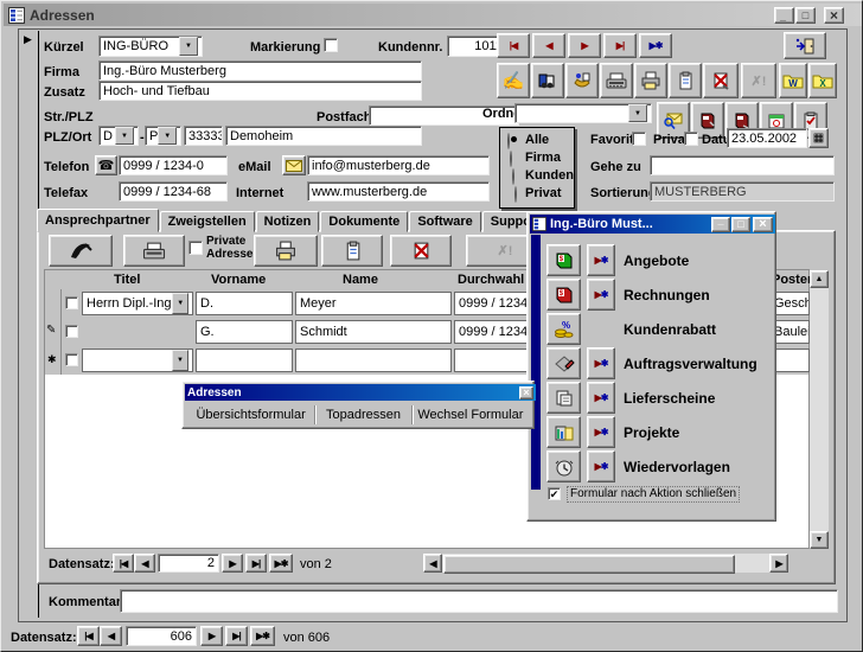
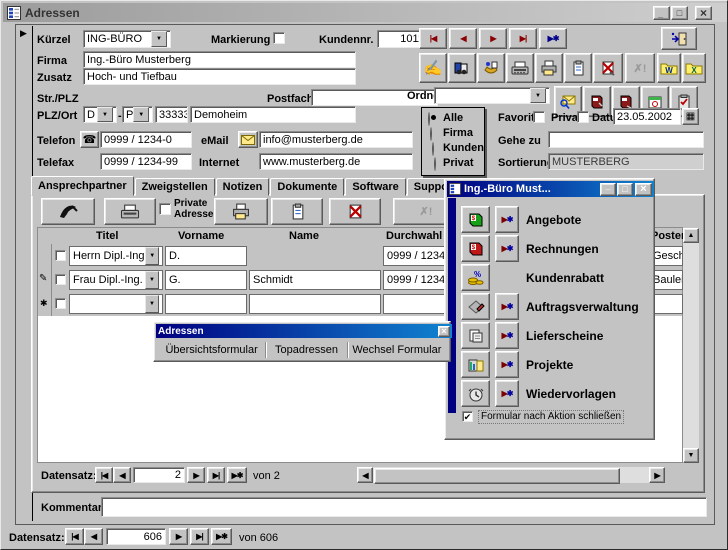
  Adressen
  _
  □
  ×
  ▶
  Kürzel
  ING-BÜRO
  Markierung
  Kundennr.
  Firma
  Ing.-Büro Musterberg
  Zusatz
  Hoch- und Tiefbau
  Str./PLZ
  Postfac
  PLZ/Ort
  D
  -
  P
  33333
  Demoheim
  Telefon
  ☎
  0999 / 1234-0
  eMail
  info@musterberg.de
  Telefax
- 0999 / 1234-68
+ 0999 / 1234-99
  Internet
  www.musterberg.de
  |◀
  ◀
  ▶
  ▶|
  ▶✱
  ✍
  ✗!
  W
  X
  Alle
  Firma
  Kunden
  Privat
  Favori
  Priva
  23.05.2002
  ▦
  Gehe zu
  Sortierun
  MUSTERBERG
  Ansprechpartner
  Zweigstellen
  Notizen
  Dokumente
  Software
  Private Adresse
  ✗!
  Titel
  Vorname
  Name
  Durchwahl
  Herrn Dipl.-Ing
  D.
- Meyer
  0999 / 1234
  Gesch
  ✎
+ Frau Dipl.-Ing.
  G.
  Schmidt
  0999 / 1234
  Baule
  ✱
  Datensatz
  |◀
  ◀
  2
  ▶
  ▶|
  ▶✱
  von 2
  ◀
  ▶
  Kommentar
  Datensatz:
  |◀
  ◀
  606
  ▶
  ▶|
  ▶✱
  von 606
  Ing.-Büro Must...
  _
  □
  ×
  ▶✱
  Angebote
  ▶✱
  Rechnungen
  %
  Kundenrabatt
  ▶✱
  Auftragsverwaltung
  ▶✱
  Lieferscheine
  ▶✱
  Projekte
  ▶✱
  Wiedervorlagen
  ✔
  Formular nach Aktion schließen
  Adressen
  ×
  Übersichtsformular
  Topadressen
  Wechsel Formular
